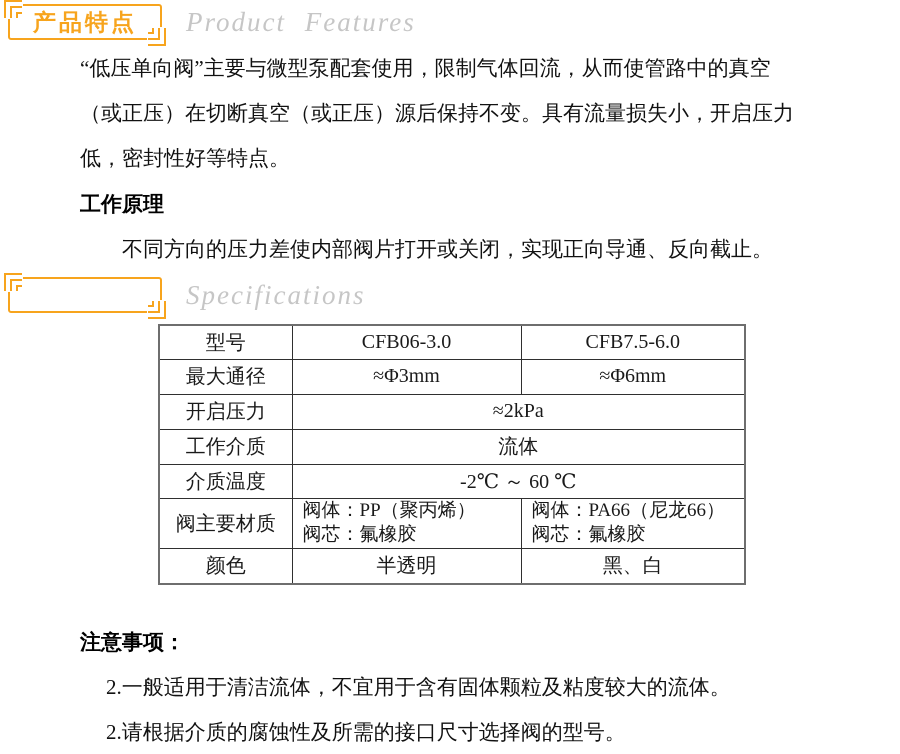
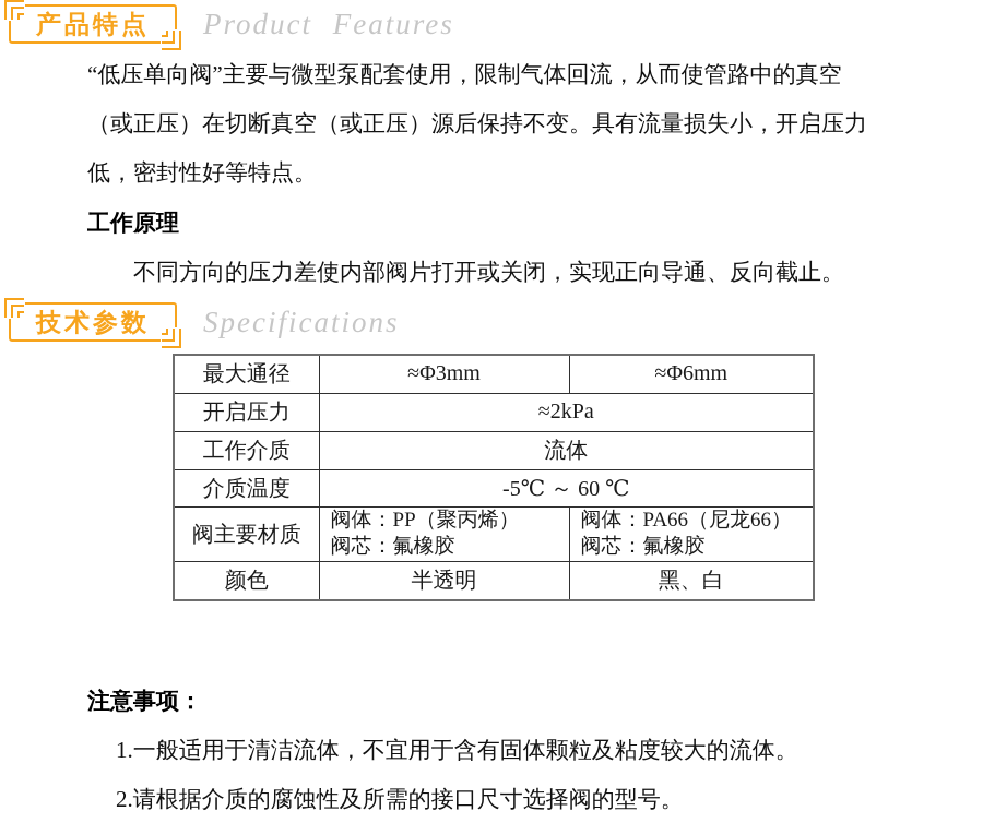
  产品特点
  Product Features
  “低压单向阀”主要与微型泵配套使用，限制气体回流，从而使管路中的真空
  （或正压）在切断真空（或正压）源后保持不变。具有流量损失小，开启压力
  低，密封性好等特点。
  工作原理
  不同方向的压力差使内部阀片打开或关闭，实现正向导通、反向截止。
+ 技术参数
  Specifications
- 型号	CFB06-3.0	CFB7.5-6.0
  最大通径	≈Φ3mm	≈Φ6mm
  开启压力	≈2kPa
  工作介质	流体
- 介质温度	-2℃ ～ 60 ℃
+ 介质温度	-5℃ ～ 60 ℃
  阀主要材质	阀体：PP（聚丙烯） 阀芯：氟橡胶	阀体：PA66（尼龙66） 阀芯：氟橡胶
  颜色	半透明	黑、白
  注意事项：
- 2.一般适用于清洁流体，不宜用于含有固体颗粒及粘度较大的流体。
+ 1.一般适用于清洁流体，不宜用于含有固体颗粒及粘度较大的流体。
  2.请根据介质的腐蚀性及所需的接口尺寸选择阀的型号。
